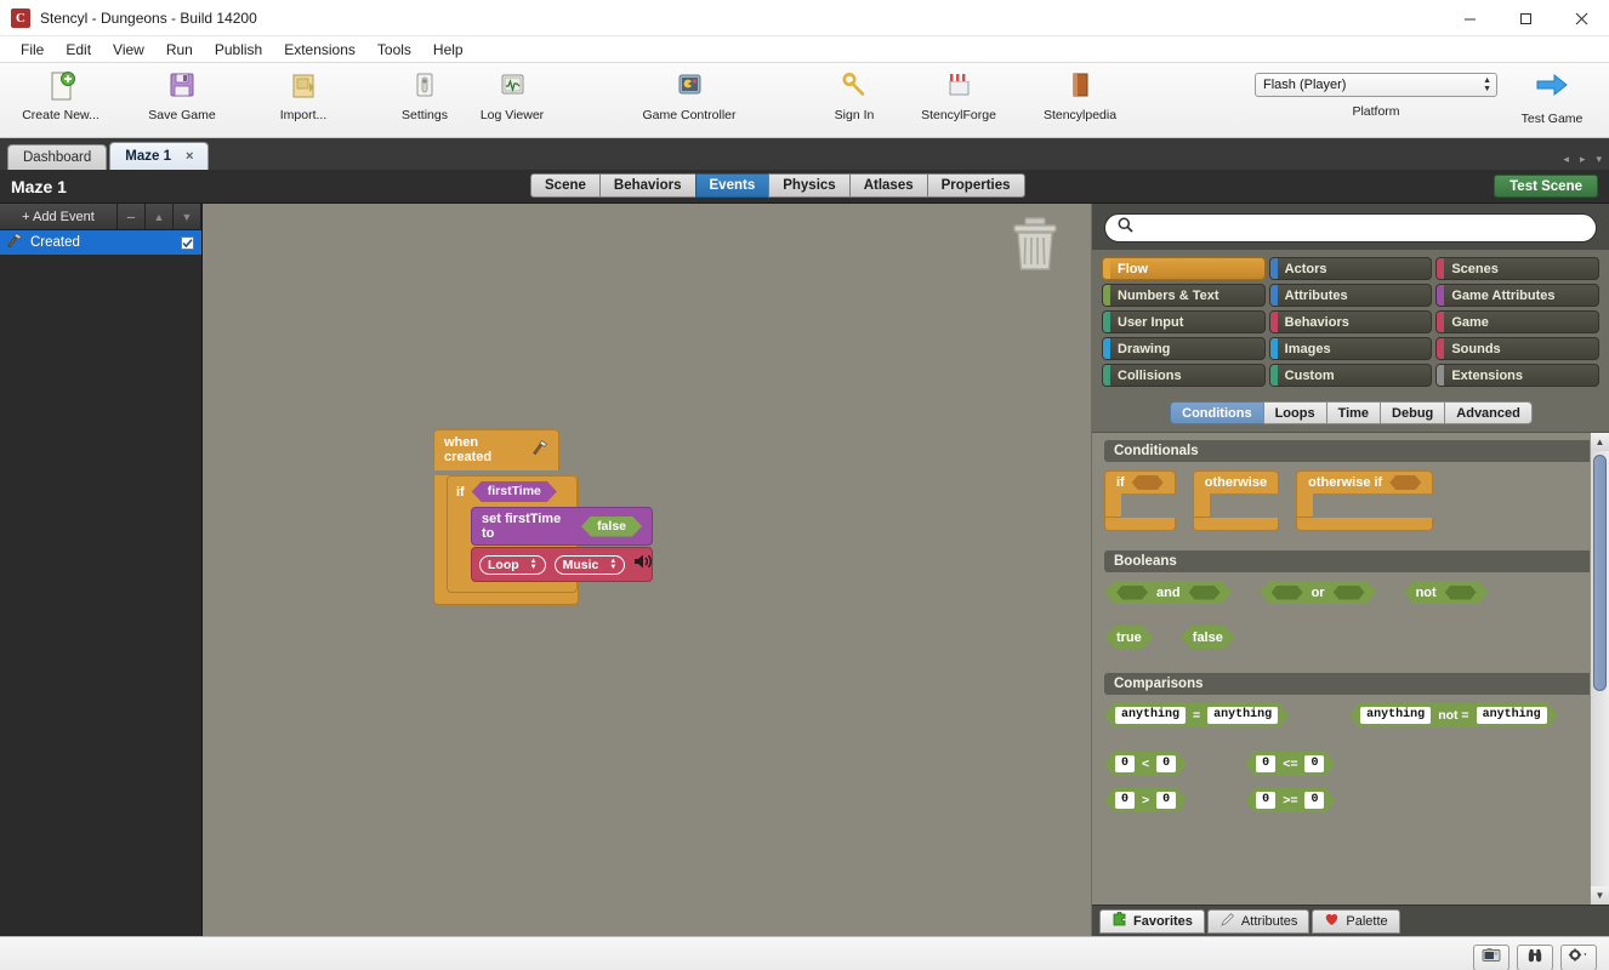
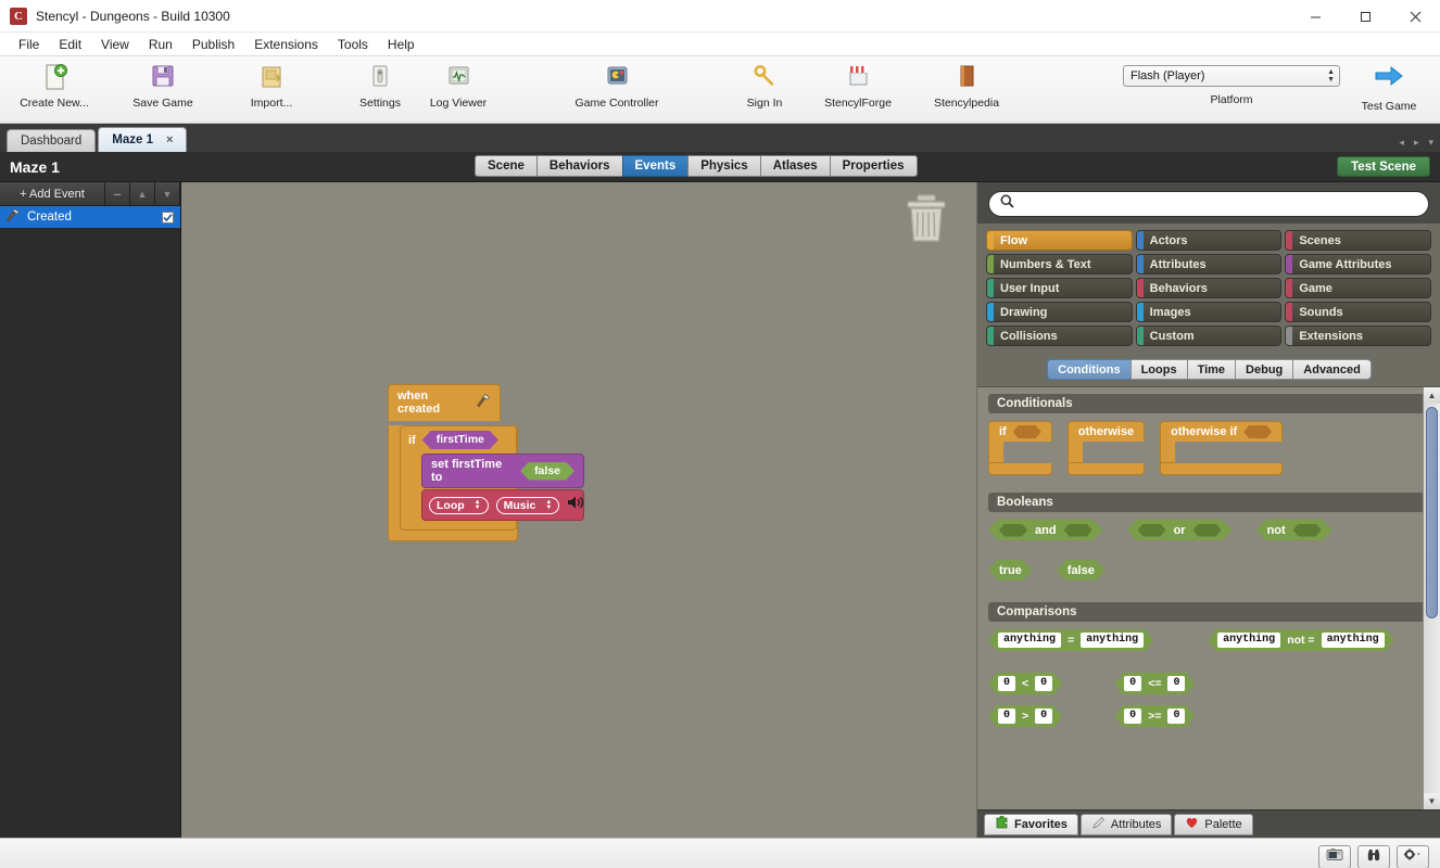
  C
- Stencyl - Dungeons - Build 14200
+ Stencyl - Dungeons - Build 10300
  File
  Edit
  View
  Run
  Publish
  Extensions
  Tools
  Help
  Create New...
  Save Game
  Import...
  Settings
  Log Viewer
  Game Controller
  Sign In
  StencylForge
  Stencylpedia
  Flash (Player)
  Platform
  Test Game
  Dashboard
  Maze 1
  ×
  ◂
  ▸
  ▾
  Maze 1
  Scene
  Behaviors
  Events
  Physics
  Atlases
  Properties
  Test Scene
  + Add Event
  ─
  ▲
  ▼
  Created
  when created
  if
  firstTime
  set firstTime to
  false
  Loop
  Music
  Flow
  Actors
  Scenes
  Numbers & Text
  Attributes
  Game Attributes
  User Input
  Behaviors
  Game
  Drawing
  Images
  Sounds
  Collisions
  Custom
  Extensions
  Conditions
  Loops
  Time
  Debug
  Advanced
  Conditionals
  if
  otherwise
  otherwise if
  Booleans
  and
  or
  not
  true
  false
  Comparisons
  anything
  =
  anything
  anything
  not =
  anything
  0
  <
  0
  0
  <=
  0
  0
  >
  0
  0
  >=
  0
  ▲
  ▼
  Favorites
  Attributes
  Palette
